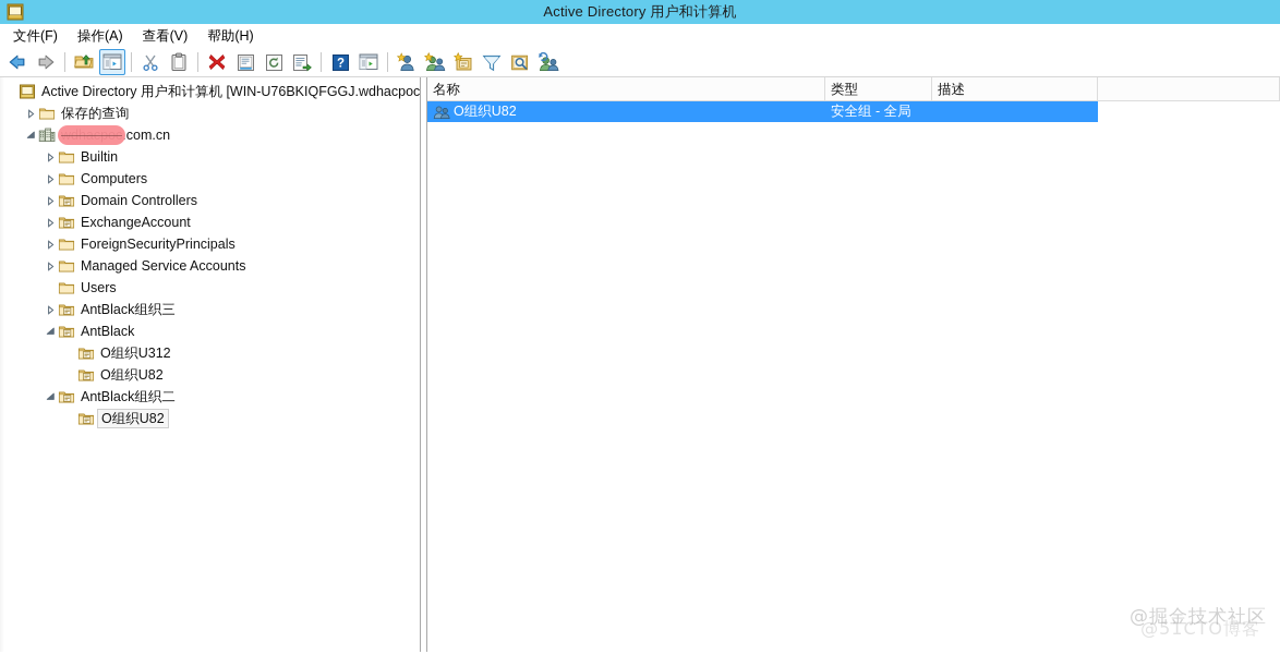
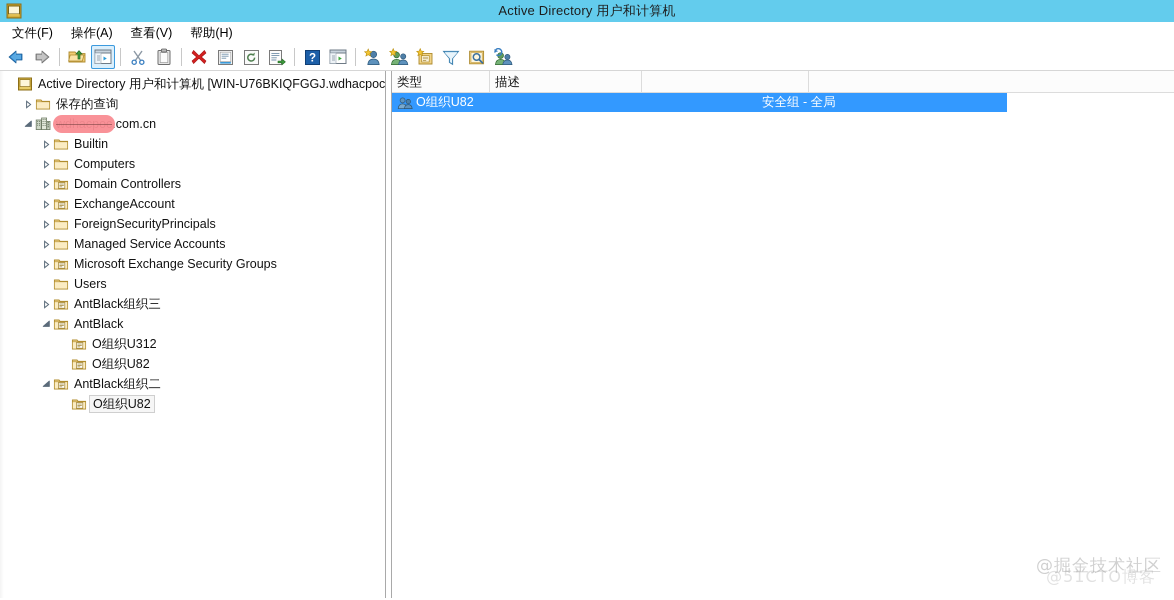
  Active Directory 用户和计算机
  文件(F)
  操作(A)
  查看(V)
  帮助(H)
  ?
  Active Directory 用户和计算机 [WIN-U76BKIQFGGJ.wdhacpoc
  保存的查询
  wdhacpoc com.cn
  Builtin
  Computers
  Domain Controllers
  ExchangeAccount
  ForeignSecurityPrincipals
  Managed Service Accounts
+ Microsoft Exchange Security Groups
  Users
  AntBlack组织三
  AntBlack
  O组织U312
  O组织U82
  AntBlack组织二
  O组织U82
- 名称
  类型
  描述
  O组织U82
  安全组 - 全局
  @掘金技术社区
  @51CTO博客
